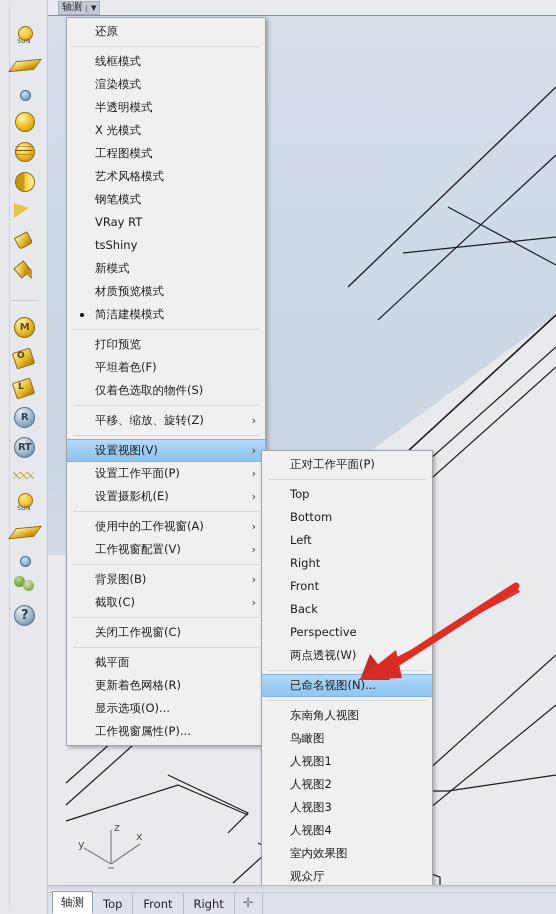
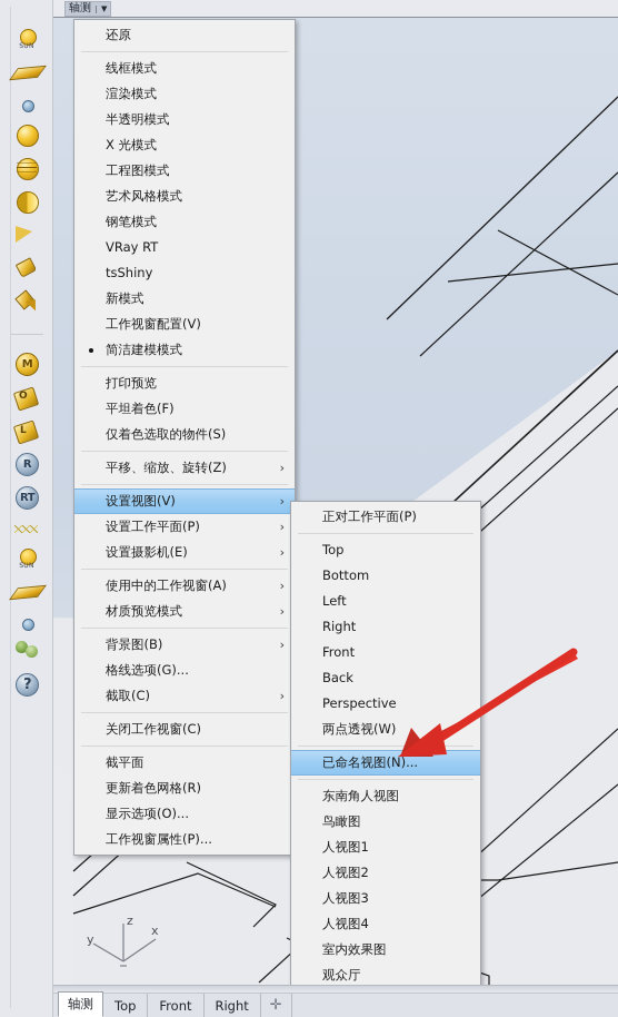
  轴测
  ▼
  M
  O
  L
  R
  RT
  ?
  还原
  线框模式
  渲染模式
  半透明模式
  X 光模式
  工程图模式
  艺术风格模式
  钢笔模式
  VRay RT
  tsShiny
  新模式
- 材质预览模式
+ 工作视窗配置(V)
  简洁建模模式
  打印预览
  平坦着色(F)
  仅着色选取的物件(S)
  平移、缩放、旋转(Z)
  ›
  设置视图(V)
  ›
  设置工作平面(P)
  ›
  设置摄影机(E)
  ›
  使用中的工作视窗(A)
  ›
- 工作视窗配置(V)
+ 材质预览模式
  ›
  背景图(B)
  ›
+ 格线选项(G)...
  截取(C)
  ›
  关闭工作视窗(C)
  截平面
  更新着色网格(R)
  显示选项(O)...
  工作视窗属性(P)...
  正对工作平面(P)
  Top
  Bottom
  Left
  Right
  Front
  Back
  Perspective
  两点透视(W)
  已命名视图(N)...
  东南角人视图
  鸟瞰图
  人视图1
  人视图2
  人视图3
  人视图4
  室内效果图
  观众厅
  z
  y
  x
  轴测
  Top
  Front
  Right
  ✛
